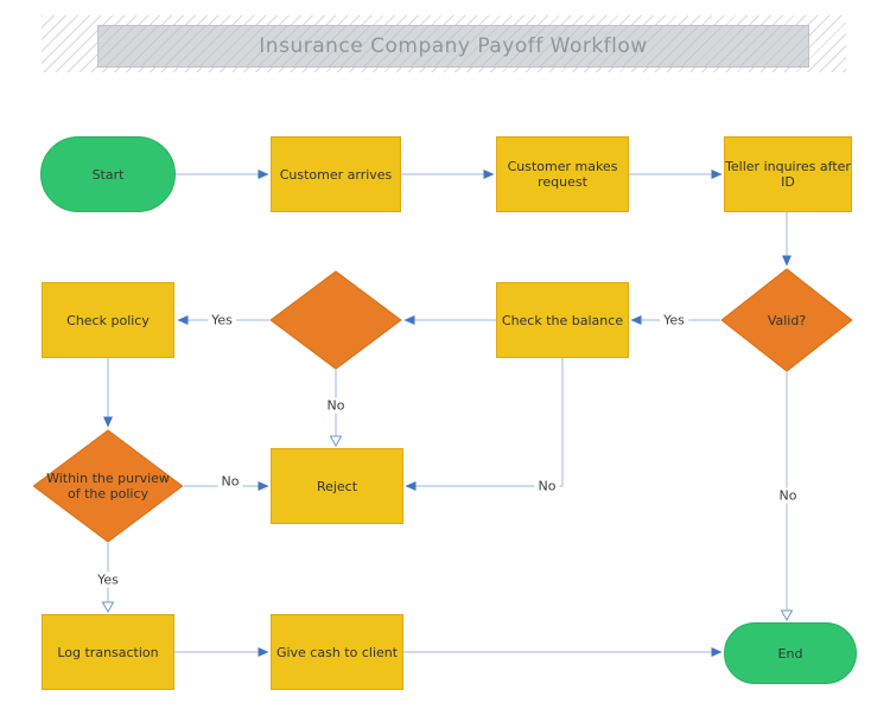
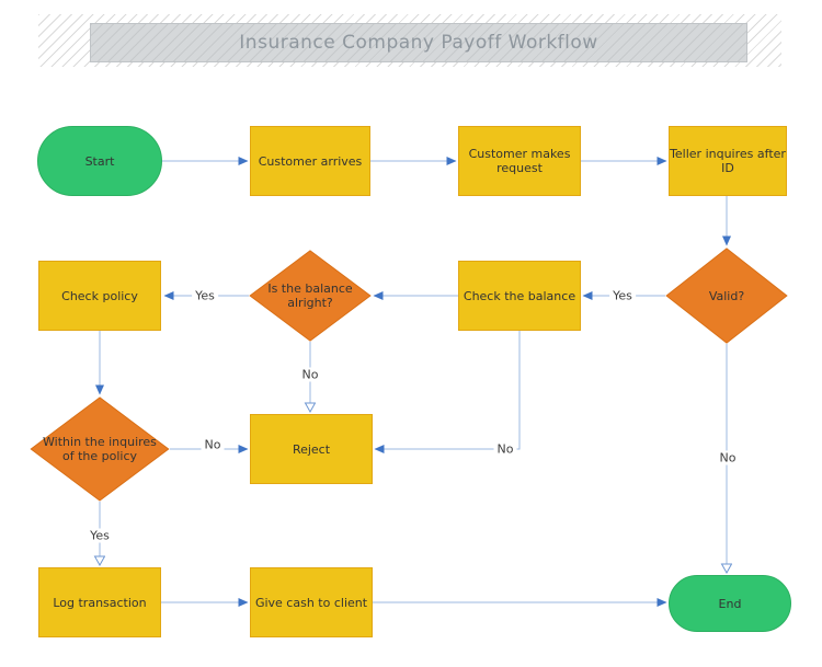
  Insurance Company Payoff Workflow
  Start
  Customer arrives
  Customer makes request
  Teller inquires after ID
  Check policy
+ Is the balance alright?
  Check the balance
  Valid?
- Within the purview of the policy
+ Within the inquires of the policy
  Reject
  Log transaction
  Give cash to client
  End
  Yes
  Yes
  No
  No
  No
  No
  Yes
